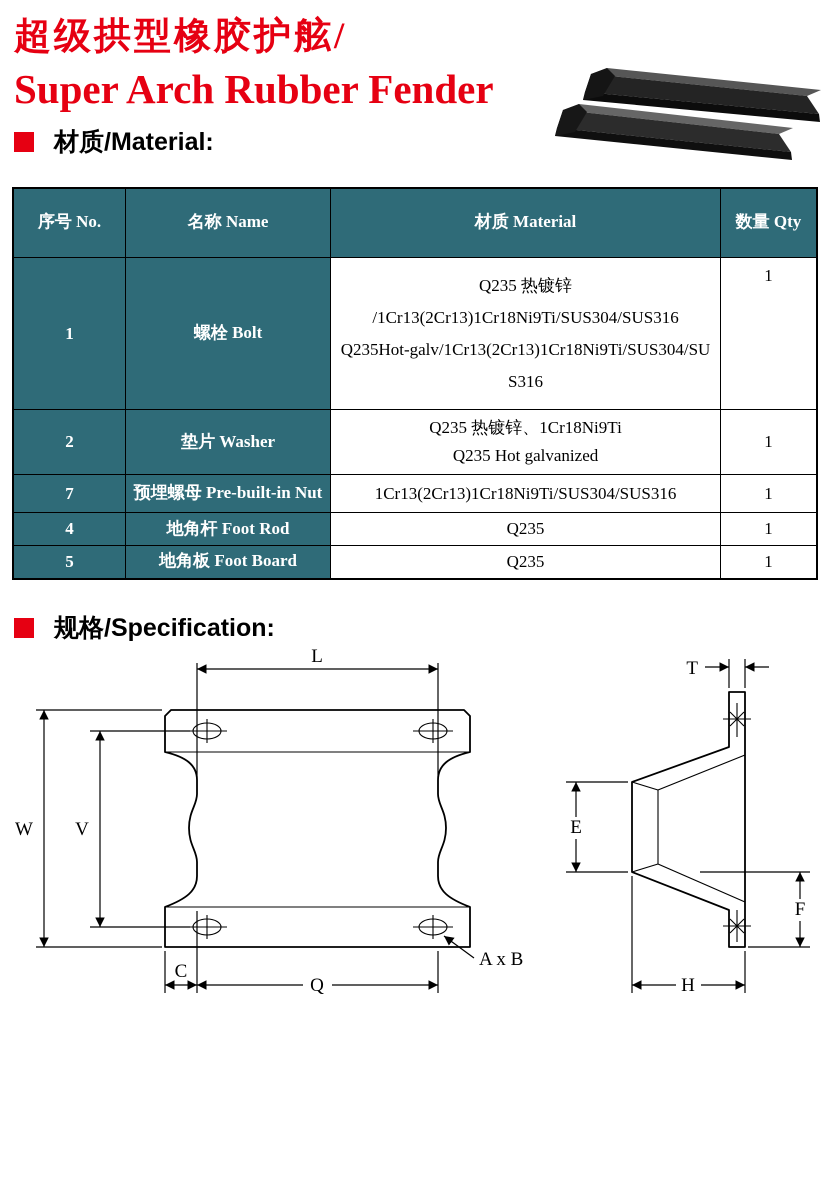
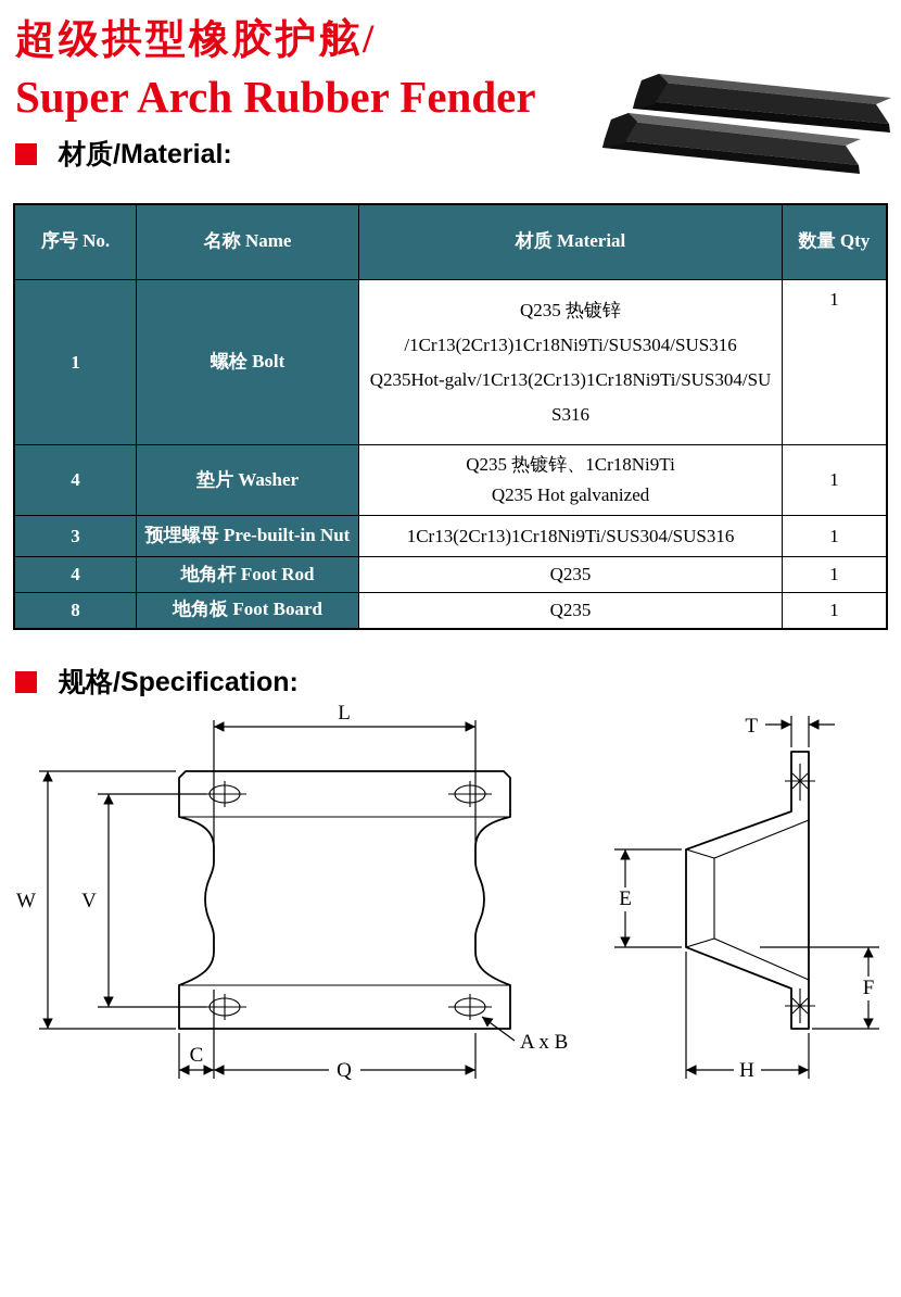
  超级拱型橡胶护舷/
  Super Arch Rubber Fender
  材质/Material:
  序号 No.	名称 Name	材质 Material	数量 Qty
  1	螺栓 Bolt	Q235 热镀锌 /1Cr13(2Cr13)1Cr18Ni9Ti/SUS304/SUS316 Q235Hot-galv/1Cr13(2Cr13)1Cr18Ni9Ti/SUS304/SU S316	1
- 2	垫片 Washer	Q235 热镀锌、1Cr18Ni9Ti Q235 Hot galvanized	1
+ 4	垫片 Washer	Q235 热镀锌、1Cr18Ni9Ti Q235 Hot galvanized	1
- 7	预埋螺母 Pre-built-in Nut	1Cr13(2Cr13)1Cr18Ni9Ti/SUS304/SUS316	1
+ 3	预埋螺母 Pre-built-in Nut	1Cr13(2Cr13)1Cr18Ni9Ti/SUS304/SUS316	1
  4	地角杆 Foot Rod	Q235	1
- 5	地角板 Foot Board	Q235	1
+ 8	地角板 Foot Board	Q235	1
  规格/Specification:
  L
  W
  V
  C
  Q
  A x B
  T
  E
  F
  H
